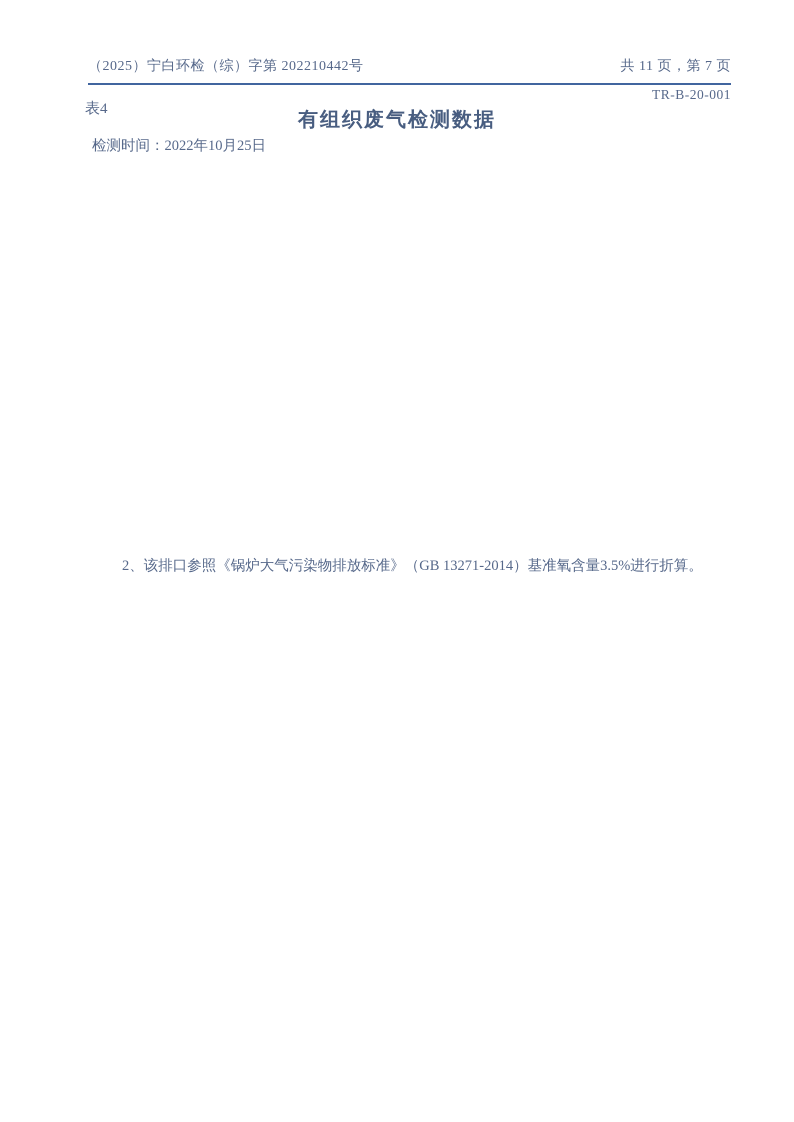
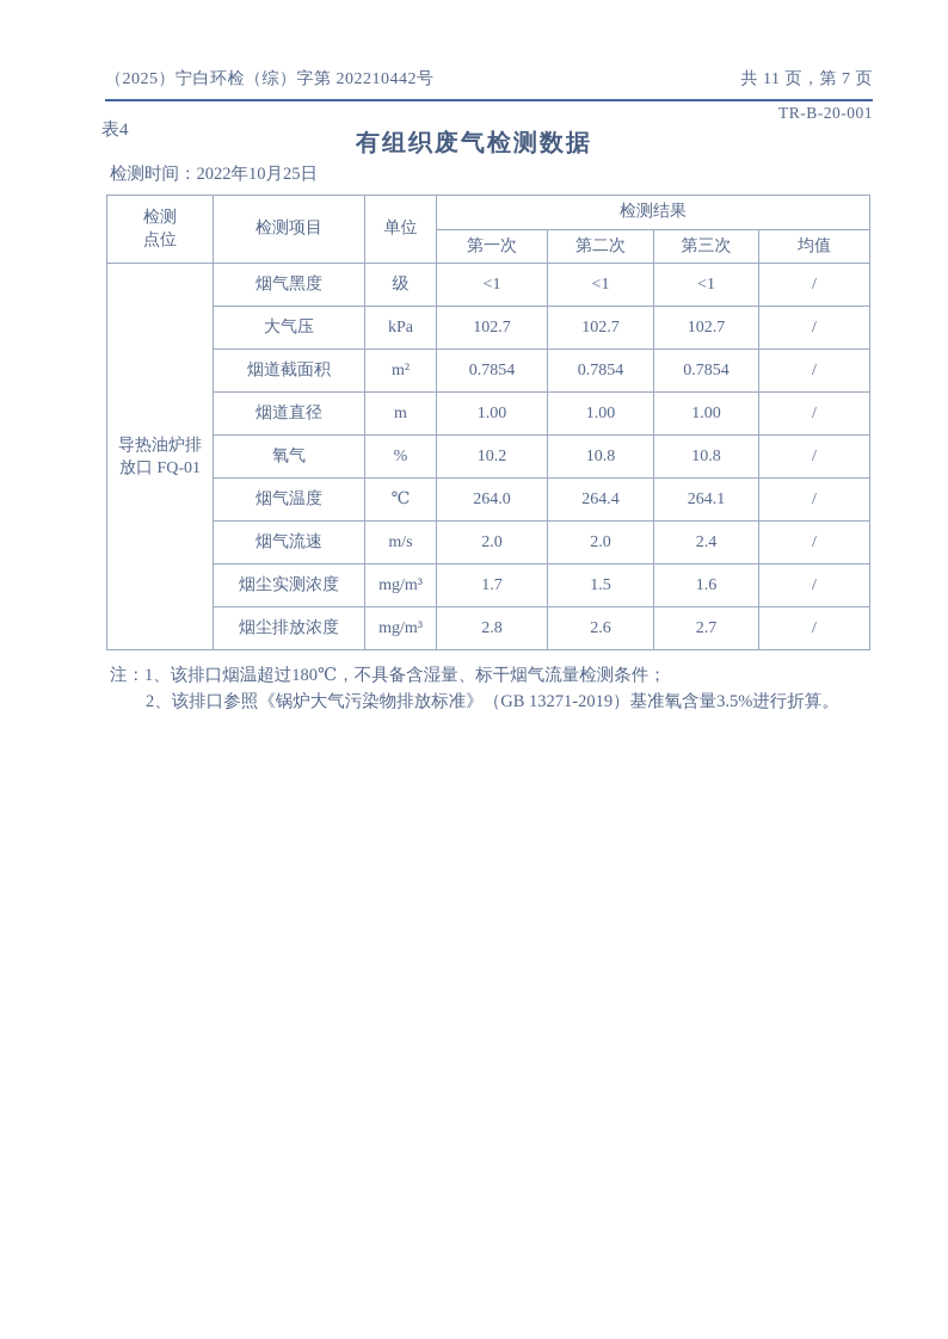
  （2025）宁白环检（综）字第 202210442号
  共 11 页，第 7 页
  TR-B-20-001
  表4
  有组织废气检测数据
  检测时间：2022年10月25日
+ 检测 点位	检测项目	单位	检测结果
+ 第一次	第二次	第三次	均值
+ 导热油炉排 放口 FQ-01	烟气黑度	级	<1	<1	<1	/
+ 大气压	kPa	102.7	102.7	102.7	/
+ 烟道截面积	m²	0.7854	0.7854	0.7854	/
+ 烟道直径	m	1.00	1.00	1.00	/
+ 氧气	%	10.2	10.8	10.8	/
+ 烟气温度	℃	264.0	264.4	264.1	/
+ 烟气流速	m/s	2.0	2.0	2.4	/
+ 烟尘实测浓度	mg/m³	1.7	1.5	1.6	/
+ 烟尘排放浓度	mg/m³	2.8	2.6	2.7	/
+ 注：1、该排口烟温超过180℃，不具备含湿量、标干烟气流量检测条件；
- 2、该排口参照《锅炉大气污染物排放标准》（GB 13271-2014）基准氧含量3.5%进行折算。
+ 2、该排口参照《锅炉大气污染物排放标准》（GB 13271-2019）基准氧含量3.5%进行折算。
